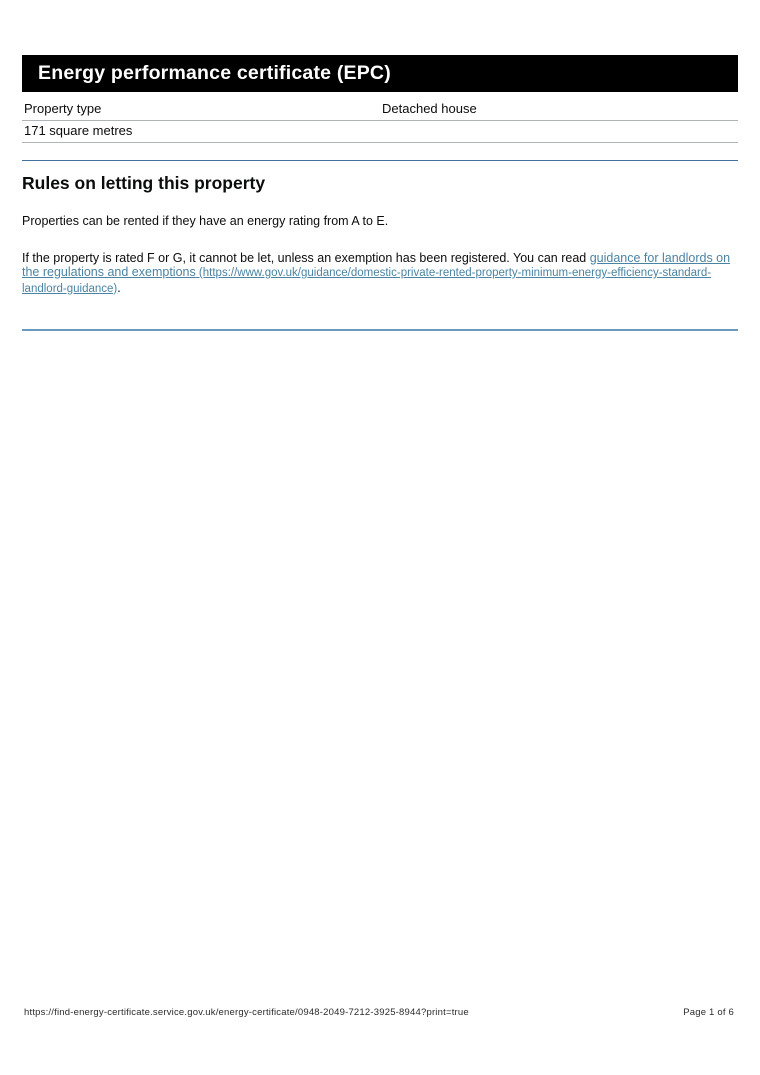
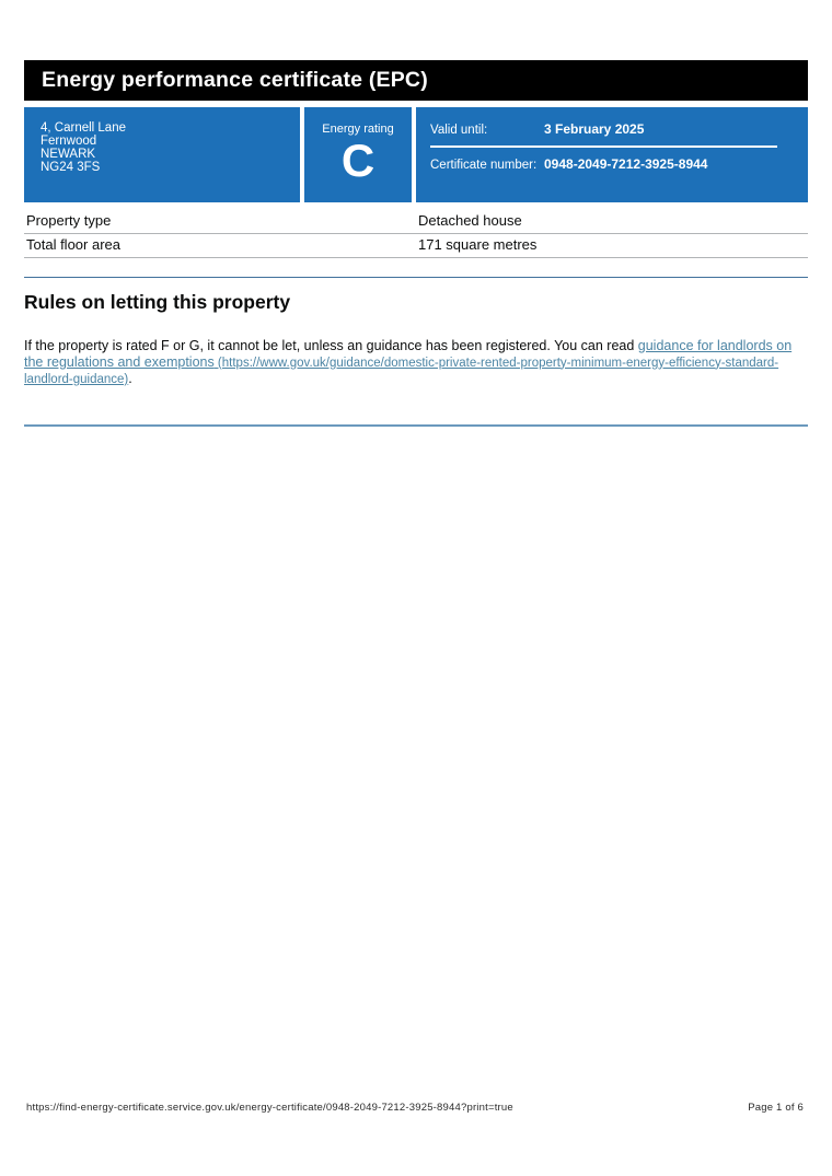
  Energy performance certificate (EPC)
+ 4, Carnell Lane
+ Fernwood
+ NEWARK
+ NG24 3FS
+ Energy rating
+ C
+ Valid until:
+ 3 February 2025
+ Certificate number:
+ 0948-2049-7212-3925-8944
  Property type
  Detached house
+ Total floor area
  171 square metres
  Rules on letting this property
- Properties can be rented if they have an energy rating from A to E.
- If the property is rated F or G, it cannot be let, unless an exemption has been registered. You can read guidance for landlords on the regulations and exemptions (https://www.gov.uk/guidance/domestic-private-rented-property-minimum-energy-efficiency-standard-landlord-guidance).
+ If the property is rated F or G, it cannot be let, unless an guidance has been registered. You can read guidance for landlords on the regulations and exemptions (https://www.gov.uk/guidance/domestic-private-rented-property-minimum-energy-efficiency-standard-landlord-guidance).
  https://find-energy-certificate.service.gov.uk/energy-certificate/0948-2049-7212-3925-8944?print=true
  Page 1 of 6
